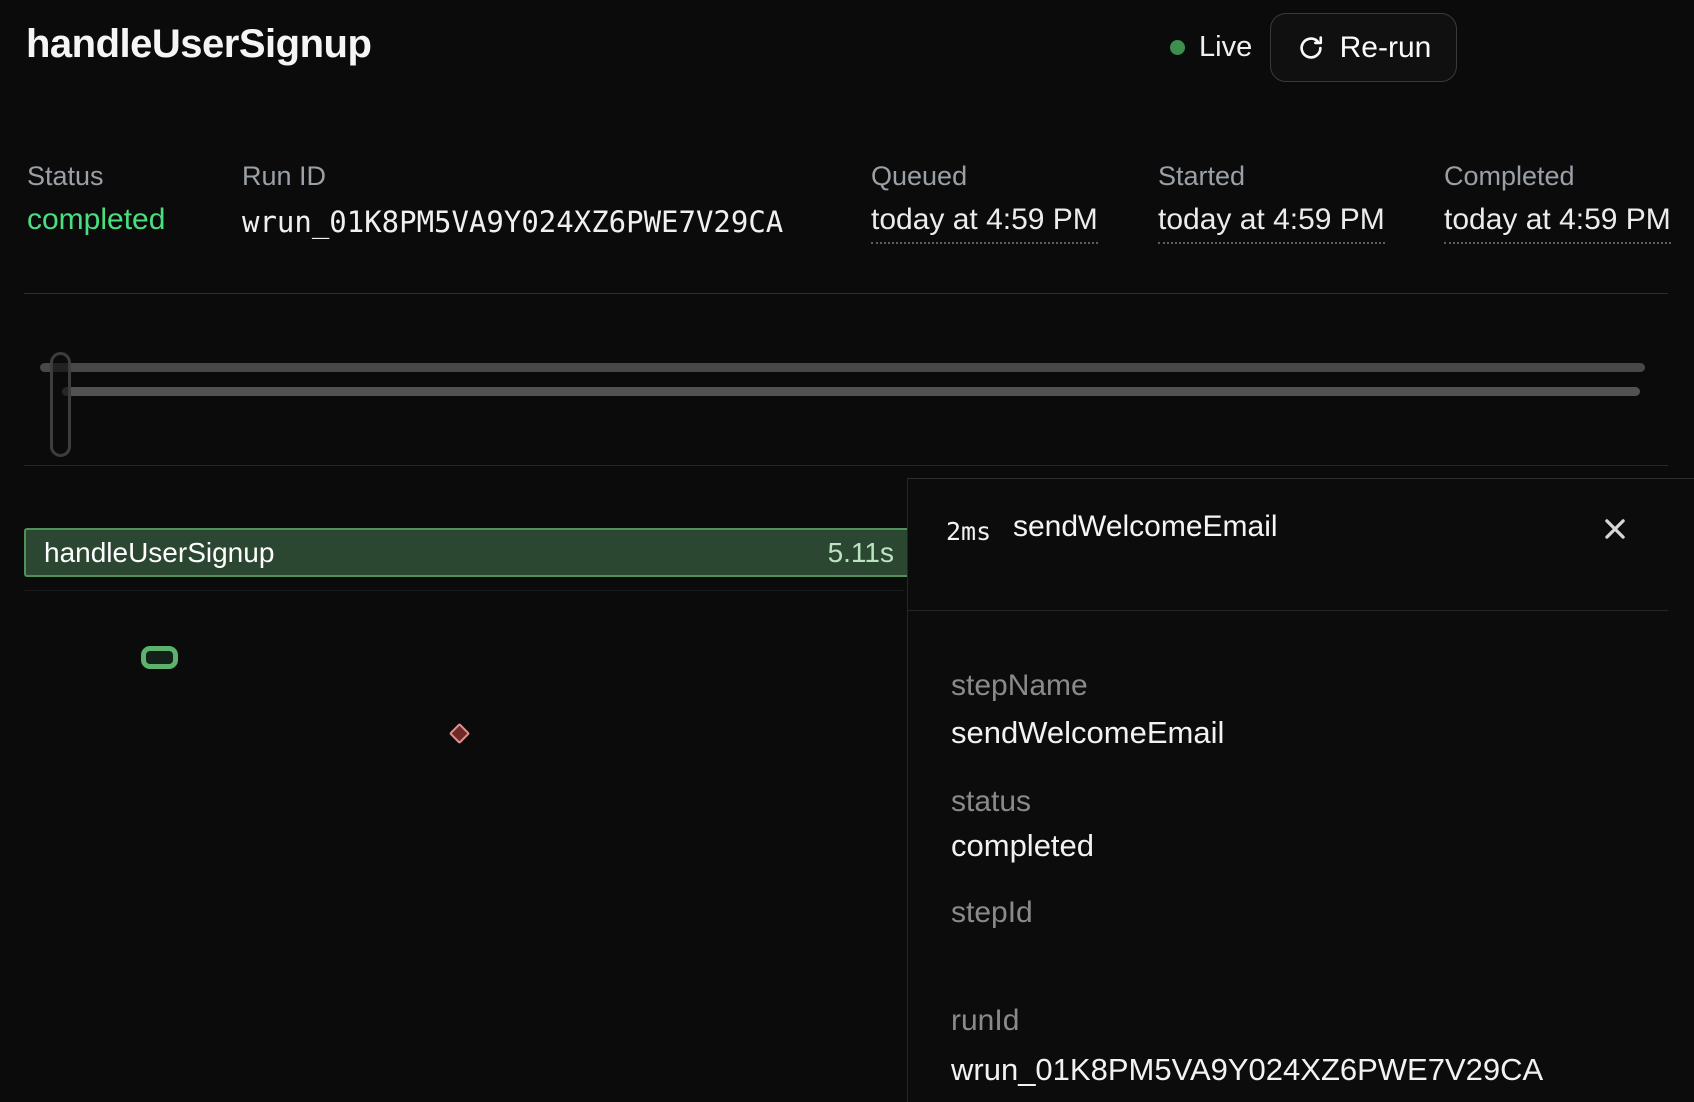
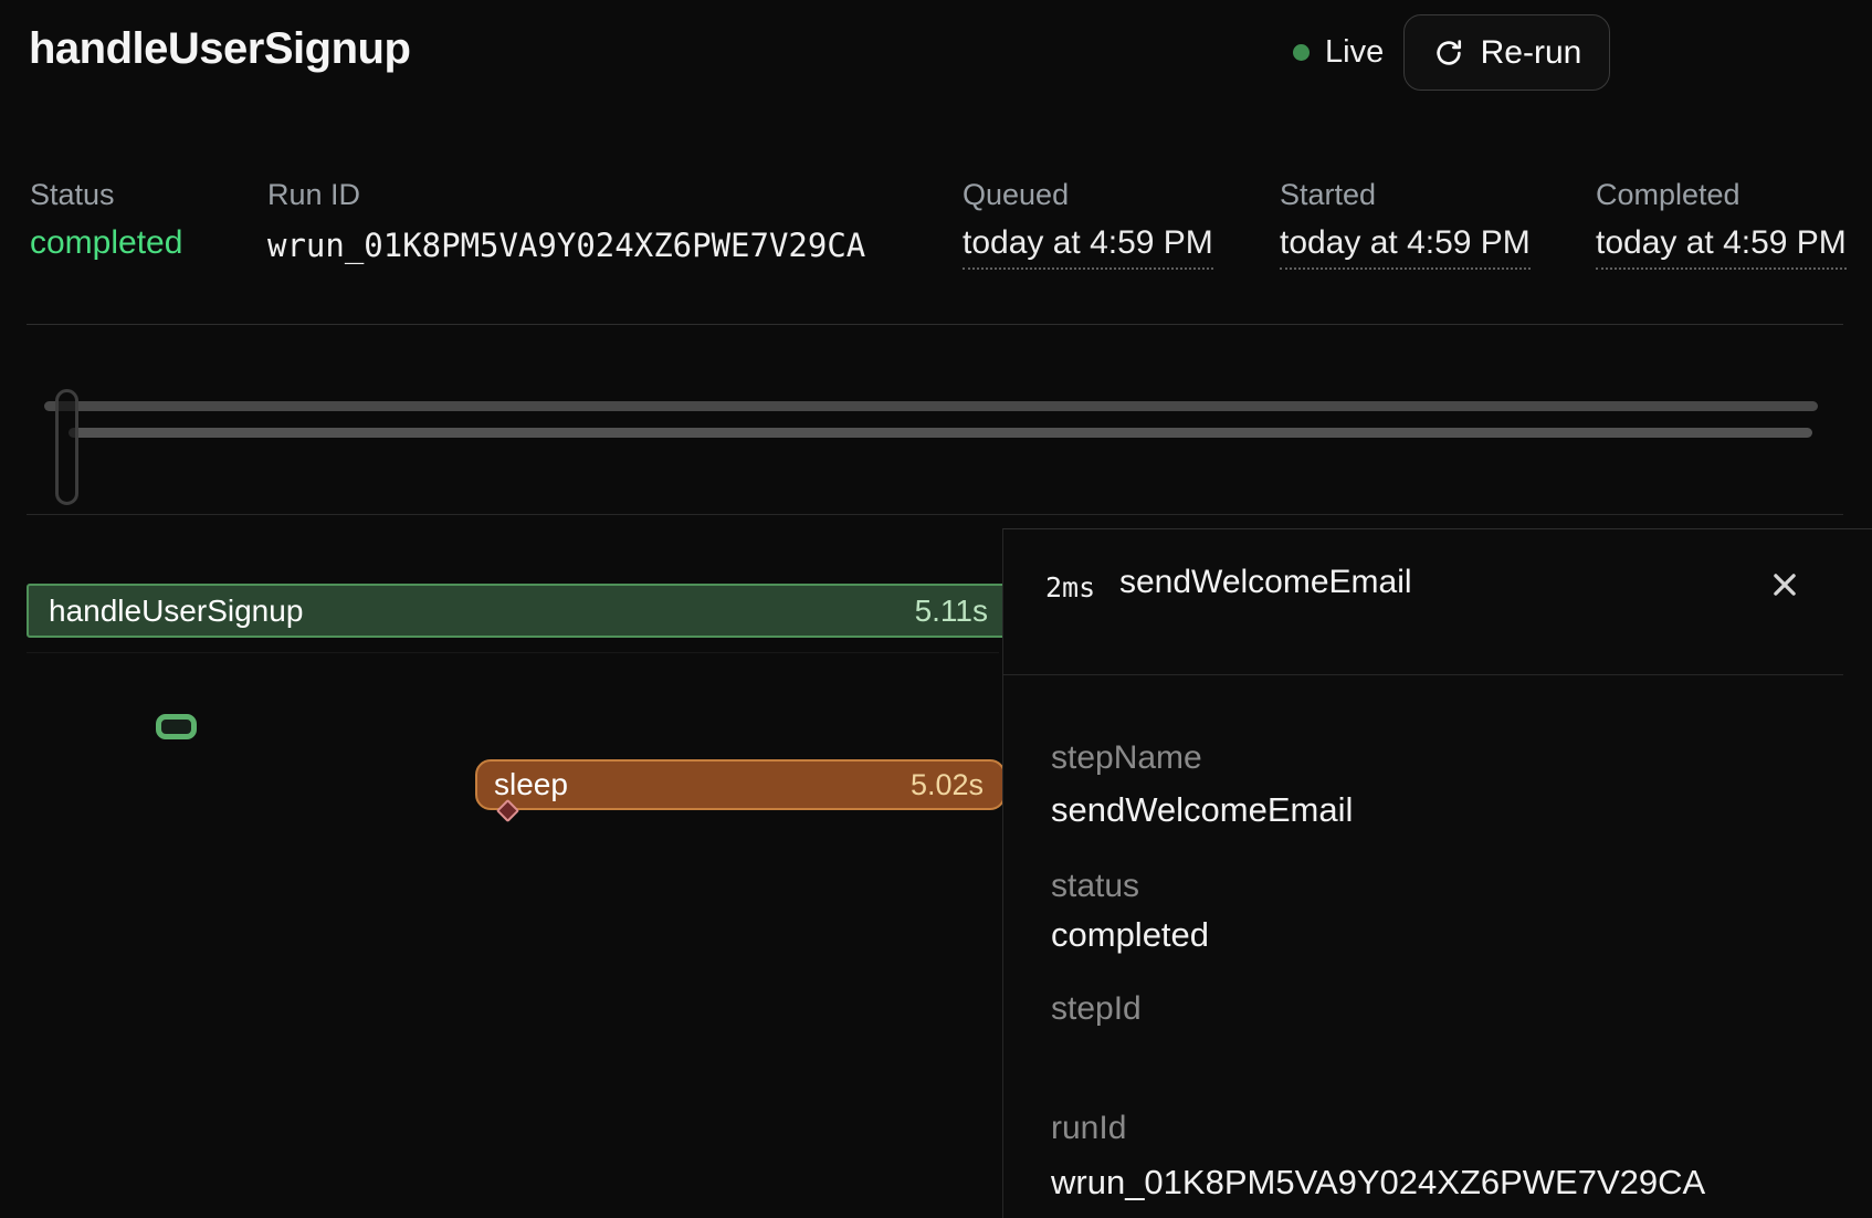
  handleUserSignup
  Live
  Re-run
  Status
  completed
  Run ID
  wrun_01K8PM5VA9Y024XZ6PWE7V29CA
  Queued
  today at 4:59 PM
  Started
  today at 4:59 PM
  Completed
  today at 4:59 PM
  handleUserSignup
  5.11s
+ sleep
+ 5.02s
  2ms
  sendWelcomeEmail
  stepName
  sendWelcomeEmail
  status
  completed
  stepId
  runId
  wrun_01K8PM5VA9Y024XZ6PWE7V29CA
